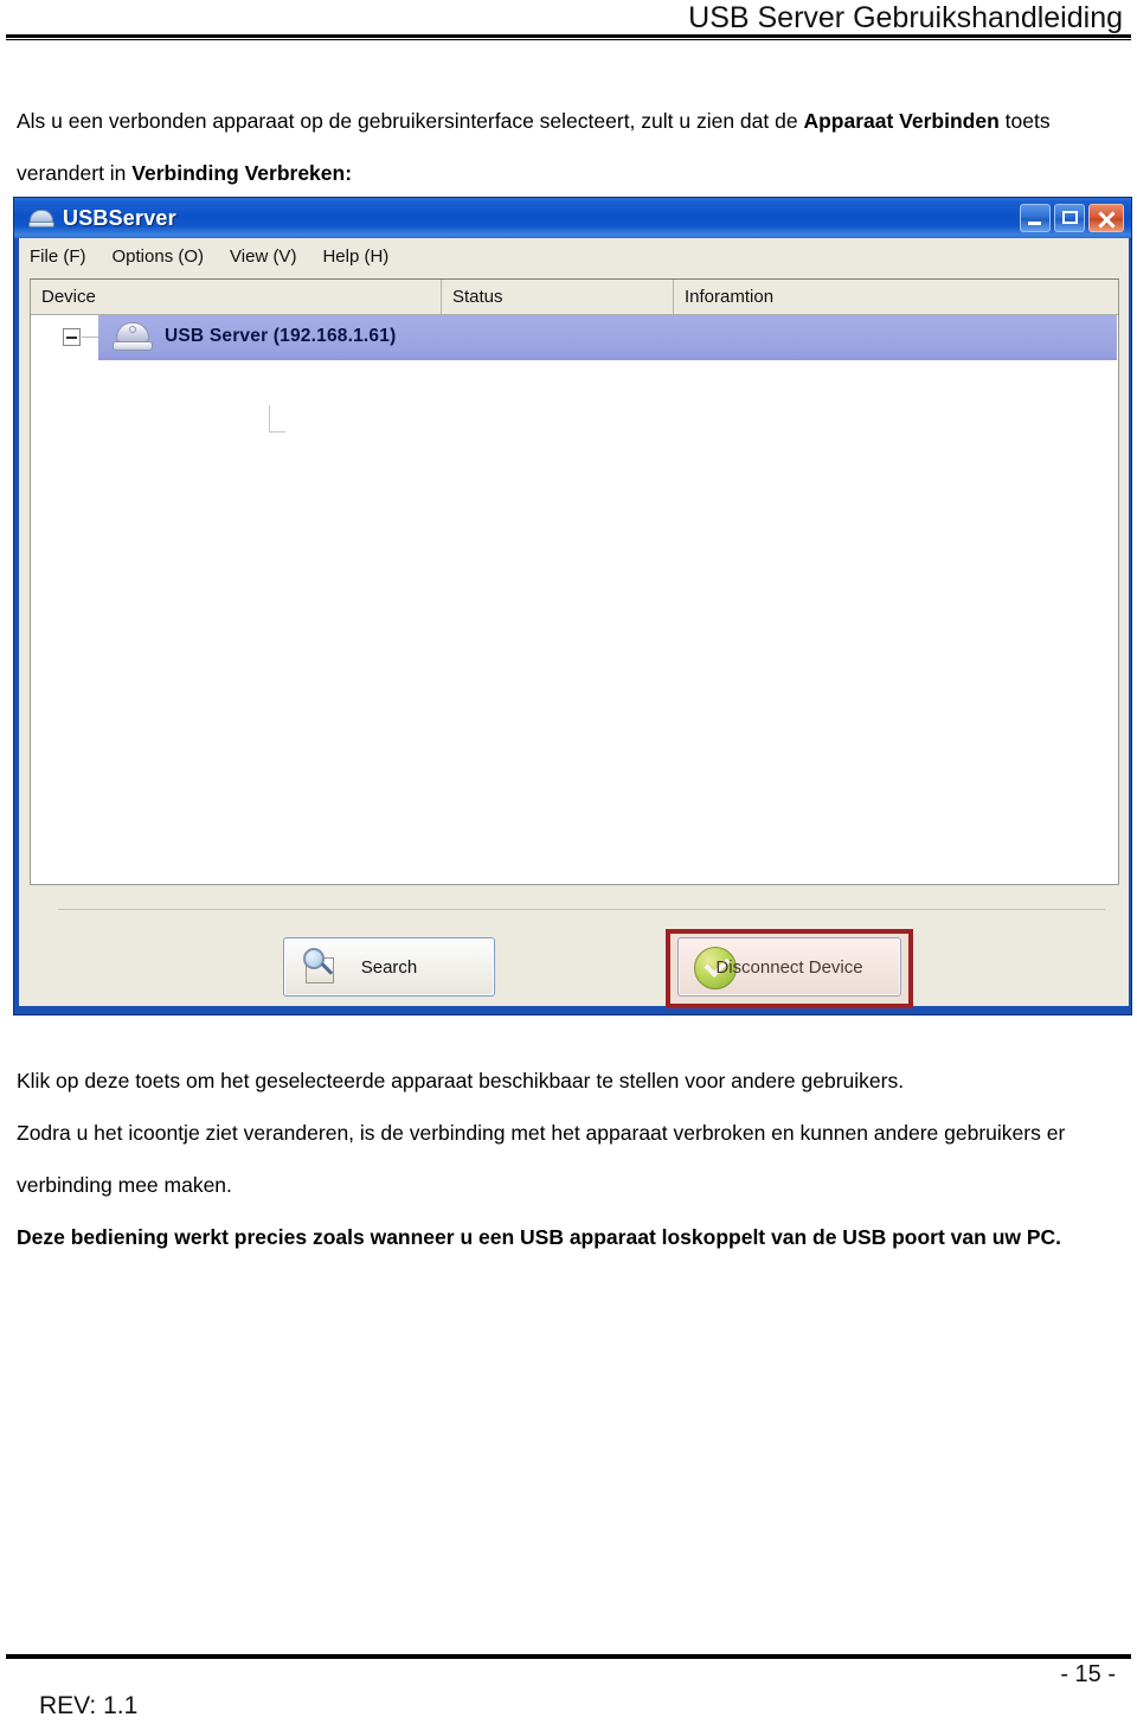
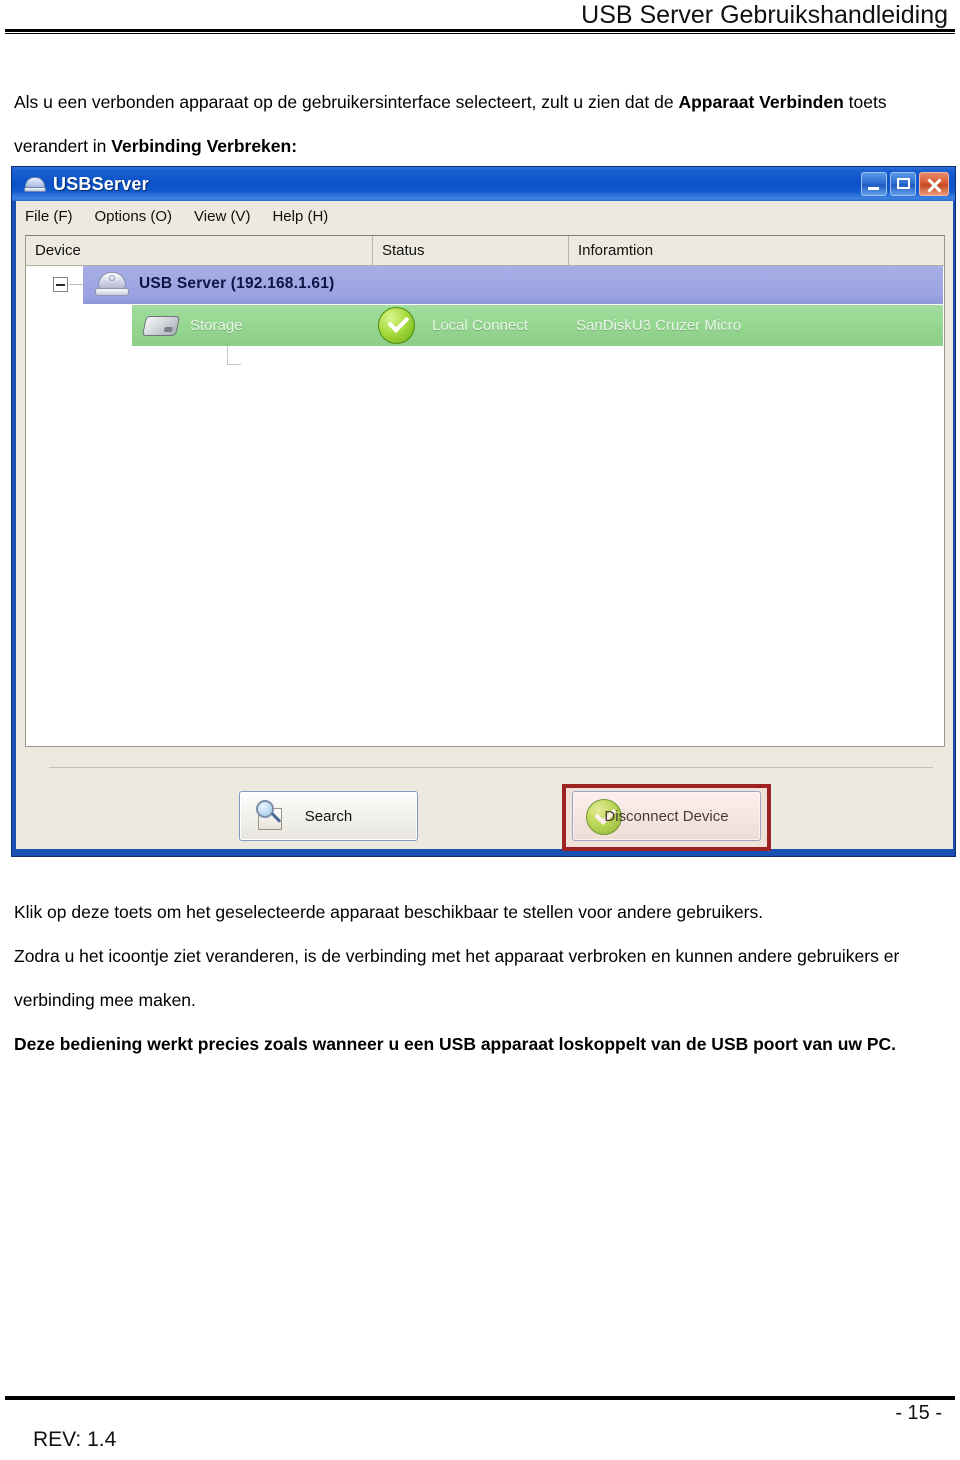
  USB Server Gebruikshandleiding
  Als u een verbonden apparaat op de gebruikersinterface selecteert, zult u zien dat de Apparaat Verbinden toets verandert in Verbinding Verbreken:
  USBServer
  File (F)
  Options (O)
  View (V)
  Help (H)
  Device
  Status
  Inforamtion
  USB Server (192.168.1.61)
+ Storage
+ Local Connect
+ SanDiskU3 Cruzer Micro
  Search
  Disconnect Device
  Klik op deze toets om het geselecteerde apparaat beschikbaar te stellen voor andere gebruikers.
  Zodra u het icoontje ziet veranderen, is de verbinding met het apparaat verbroken en kunnen andere gebruikers er verbinding mee maken.
  Deze bediening werkt precies zoals wanneer u een USB apparaat loskoppelt van de USB poort van uw PC.
  - 15 -
- REV: 1.1
+ REV: 1.4
